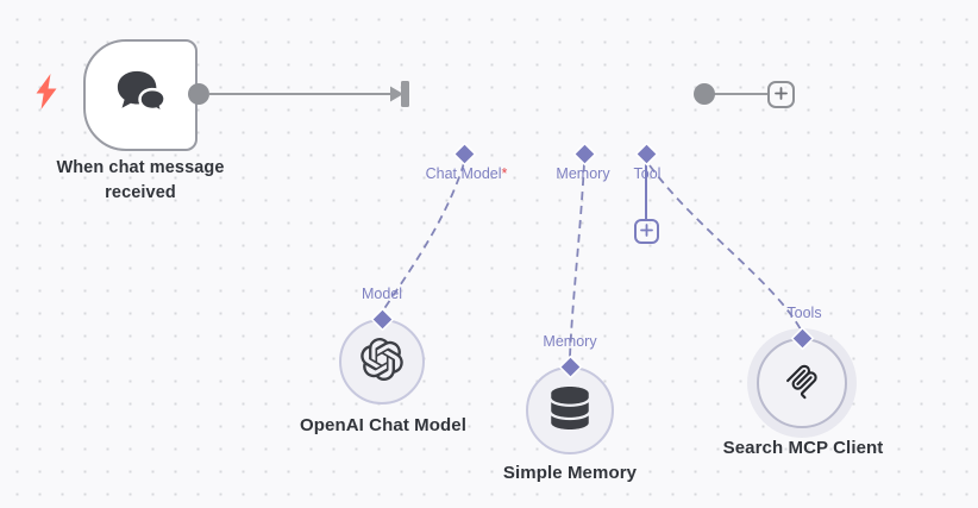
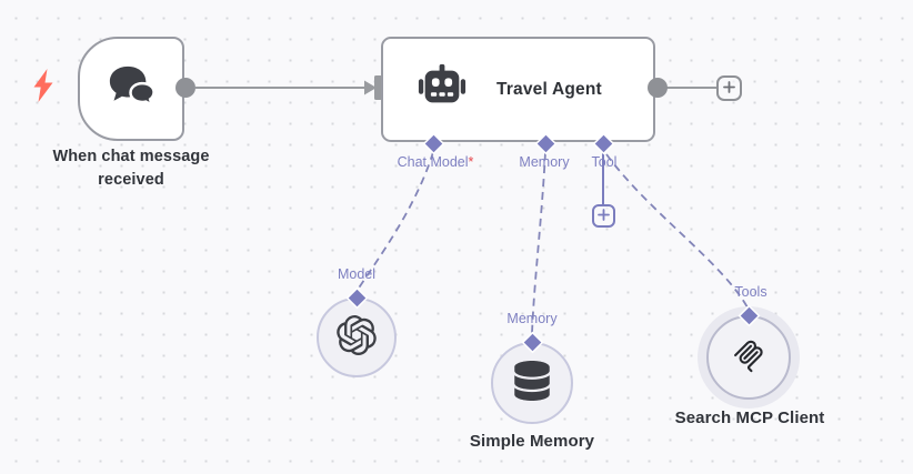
  When chat message received
+ Travel Agent
  Chat Model*
  Memory
  Tool
  Model
- OpenAI Chat Model
  Memory
  Simple Memory
  Tools
  Search MCP Client
